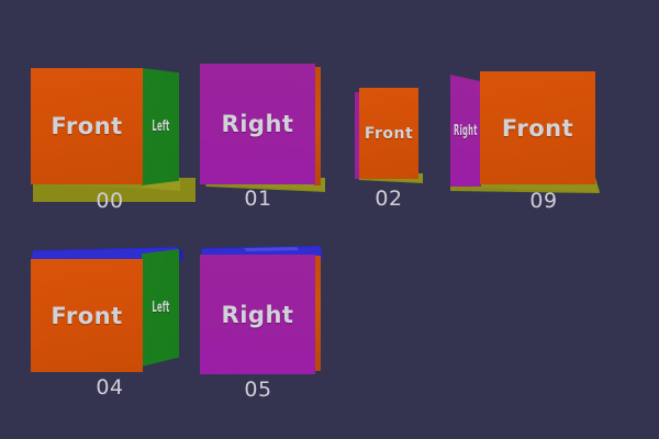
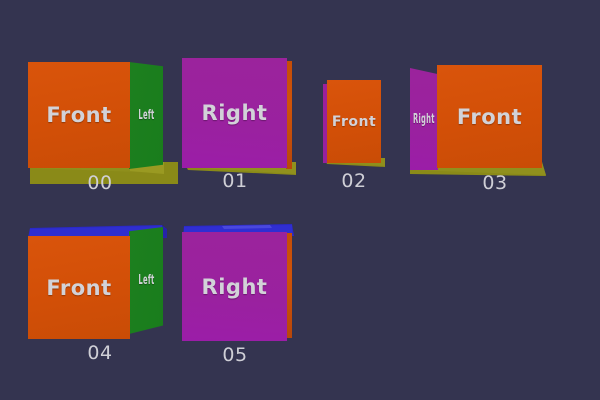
  Left
  Front
  00
  Right
  01
  Front
  02
  Right
  Front
- 09
+ 03
  Left
  Front
  04
  Right
  05
